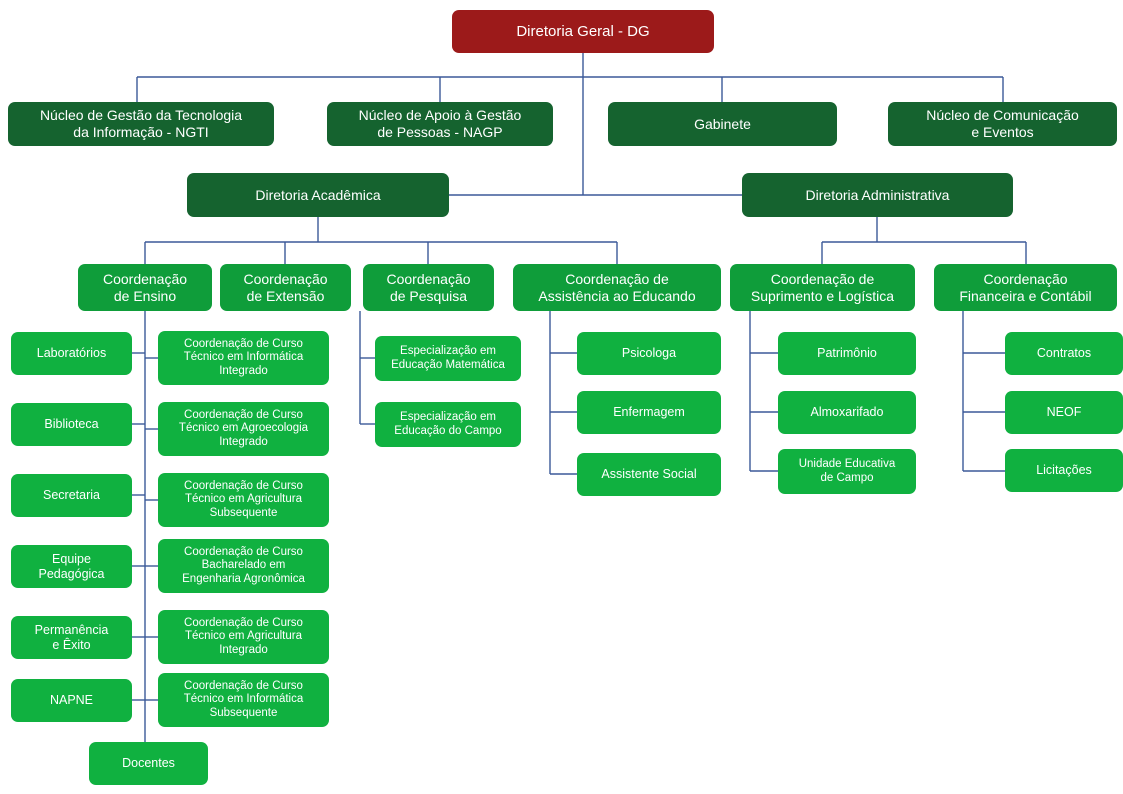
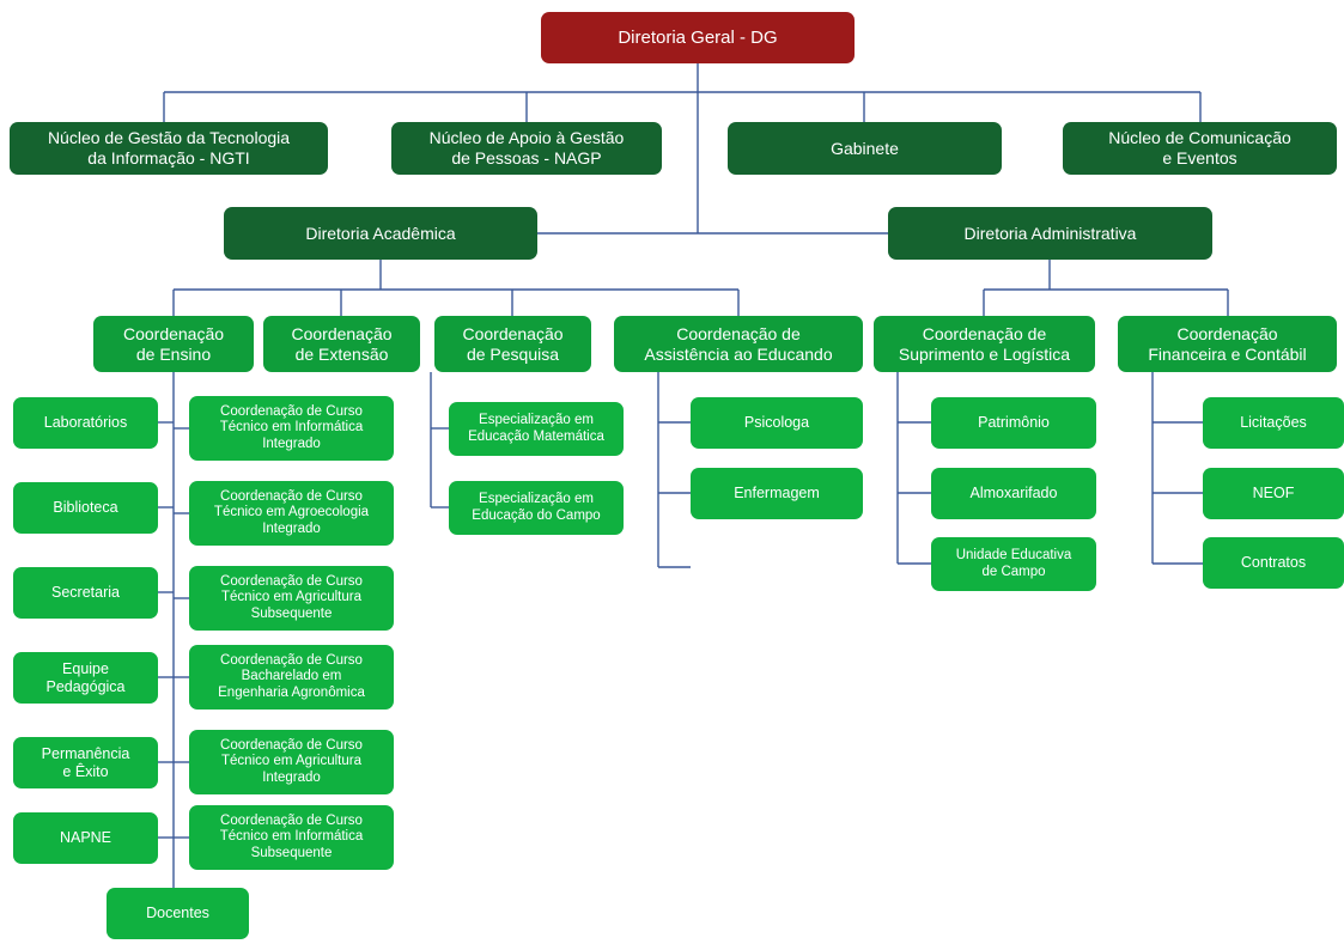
  Diretoria Geral - DG
  Núcleo de Gestão da Tecnologia
  da Informação - NGTI
  Núcleo de Apoio à Gestão
  de Pessoas - NAGP
  Gabinete
  Núcleo de Comunicação
  e Eventos
  Diretoria Acadêmica
  Diretoria Administrativa
  Coordenação
  de Ensino
  Coordenação
  de Extensão
  Coordenação
  de Pesquisa
  Coordenação de
  Assistência ao Educando
  Coordenação de
  Suprimento e Logística
  Coordenação
  Financeira e Contábil
  Laboratórios
  Biblioteca
  Secretaria
  Equipe
  Pedagógica
  Permanência
  e Êxito
  NAPNE
  Coordenação de Curso
  Técnico em Informática
  Integrado
  Coordenação de Curso
  Técnico em Agroecologia
  Integrado
  Coordenação de Curso
  Técnico em Agricultura
  Subsequente
  Coordenação de Curso
  Bacharelado em
  Engenharia Agronômica
  Coordenação de Curso
  Técnico em Agricultura
  Integrado
  Coordenação de Curso
  Técnico em Informática
  Subsequente
  Docentes
  Especialização em
  Educação Matemática
  Especialização em
  Educação do Campo
  Psicologa
  Enfermagem
- Assistente Social
  Patrimônio
  Almoxarifado
  Unidade Educativa
  de Campo
- Contratos
+ Licitações
  NEOF
- Licitações
+ Contratos
